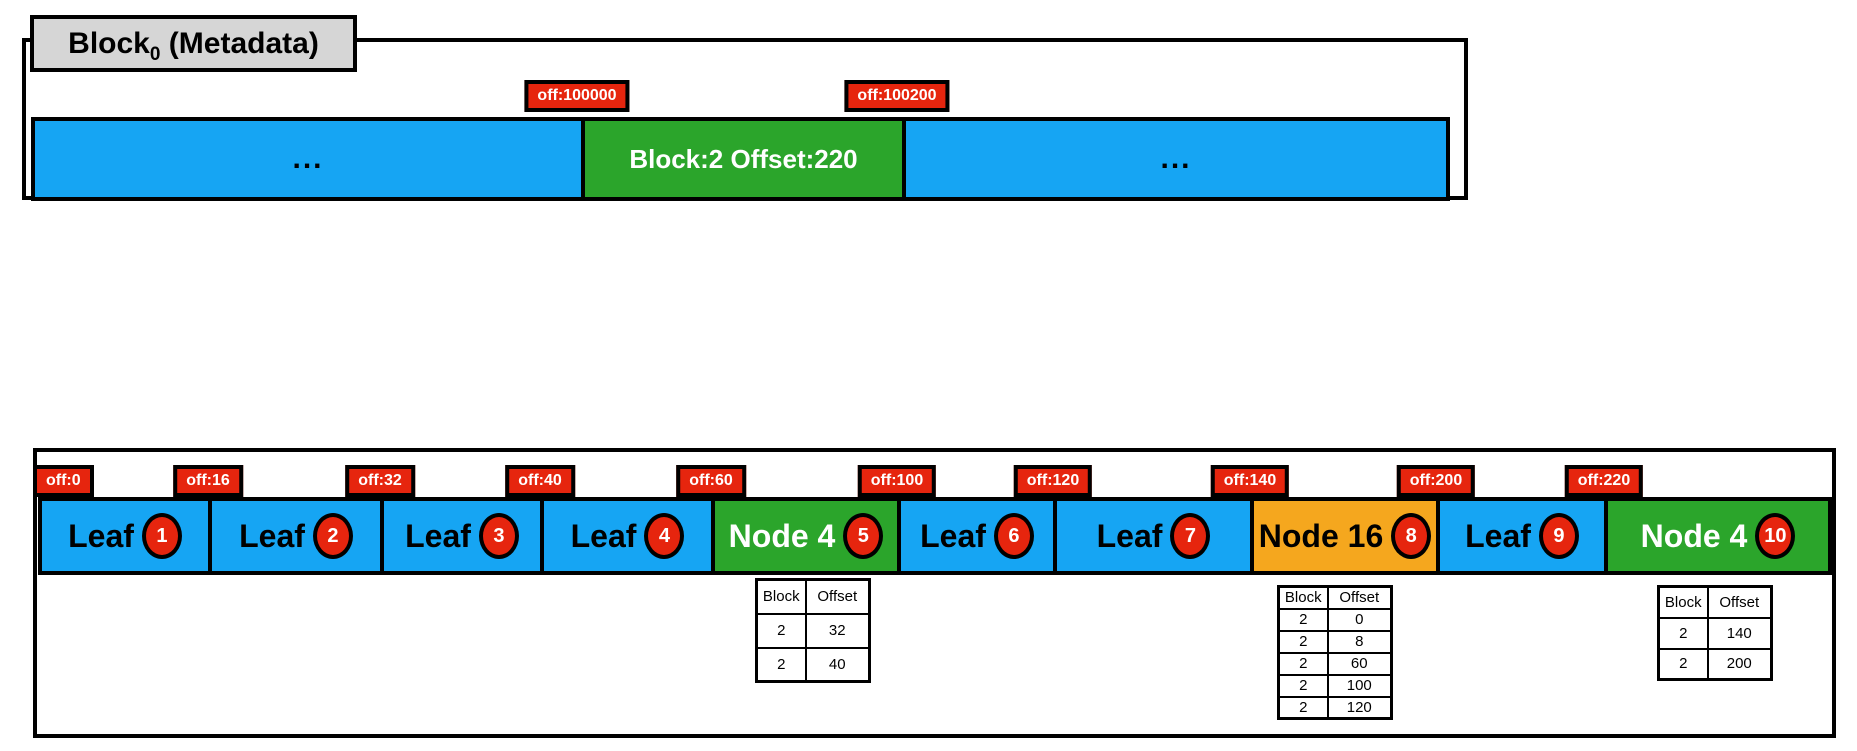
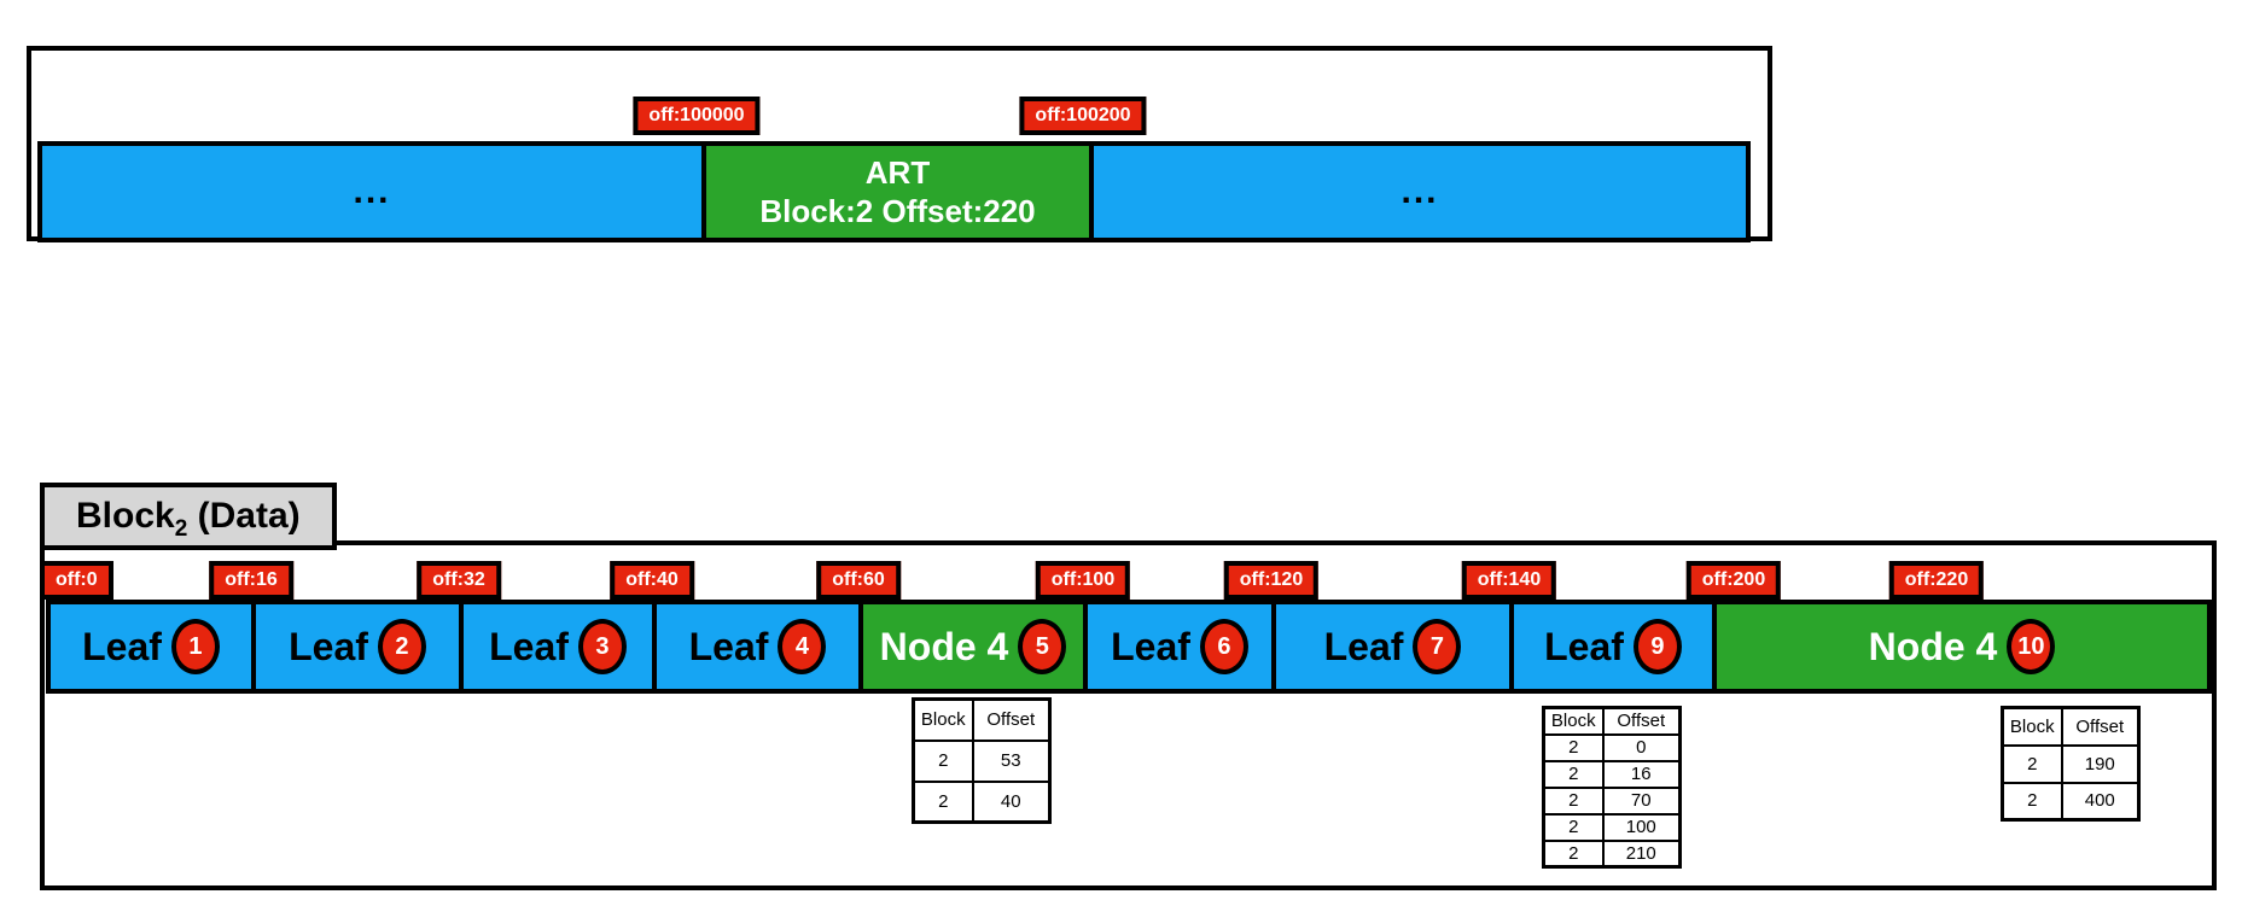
- Block0 (Metadata)
  off:100000
  off:100200
  ...
+ ART
  Block:2 Offset:220
  ...
+ Block2 (Data)
  off:0
  off:16
  off:32
  off:40
  off:60
  off:100
  off:120
  off:140
  off:200
  off:220
  Leaf
  1
  Leaf
  2
  Leaf
  3
  Leaf
  4
  Node 4
  5
  Leaf
  6
  Leaf
  7
- Node 16
- 8
  Leaf
  9
  Node 4
  10
  Block	Offset
- 2	32
+ 2	53
  2	40
  Block	Offset
  2	0
- 2	8
+ 2	16
- 2	60
+ 2	70
  2	100
- 2	120
+ 2	210
  Block	Offset
- 2	140
+ 2	190
- 2	200
+ 2	400
